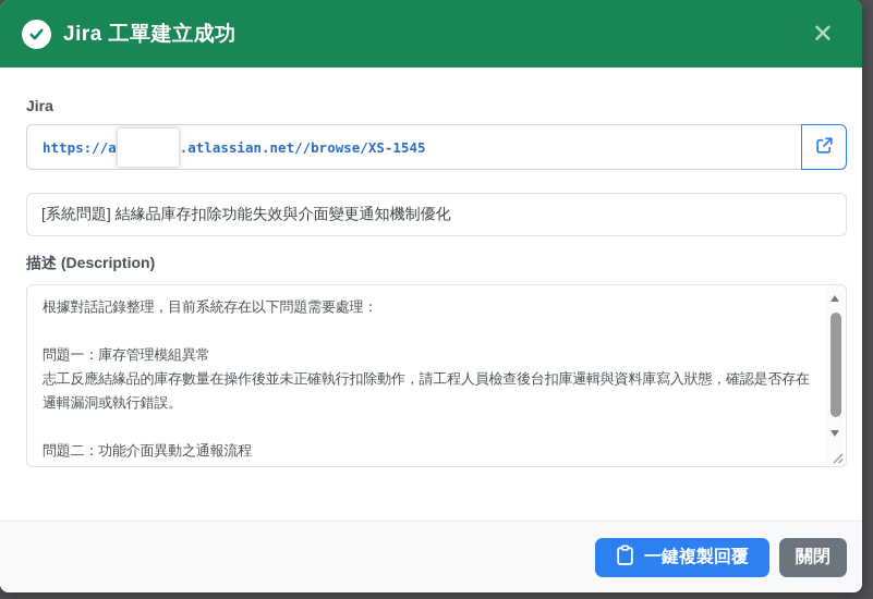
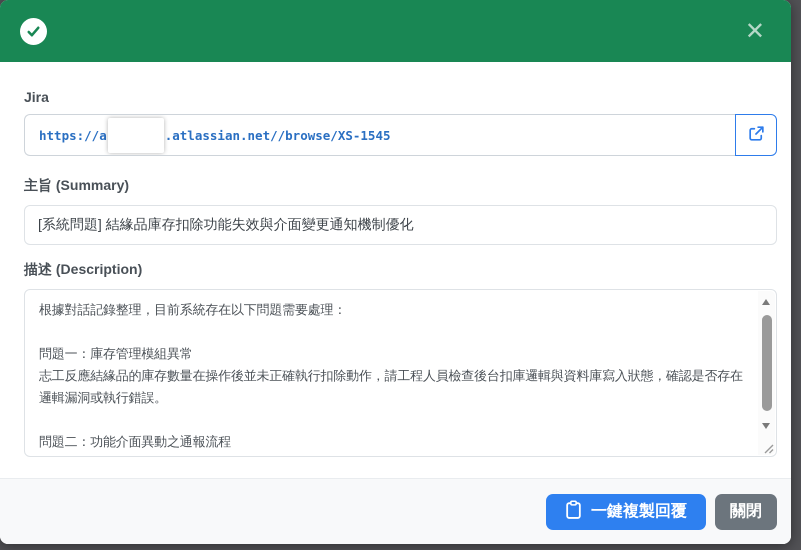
- Jira 工單建立成功
  ✕
  Jira
  https://a
  .atlassian.net//browse/XS-1545
+ 主旨 (Summary)
  [系統問題] 結緣品庫存扣除功能失效與介面變更通知機制優化
  描述 (Description)
  根據對話記錄整理，目前系統存在以下問題需要處理：
  問題一：庫存管理模組異常
  志工反應結緣品的庫存數量在操作後並未正確執行扣除動作，請工程人員檢查後台扣庫邏輯與資料庫寫入狀態，確認是否存在邏輯漏洞或執行錯誤。
  問題二：功能介面異動之通報流程
  一鍵複製回覆
  關閉
